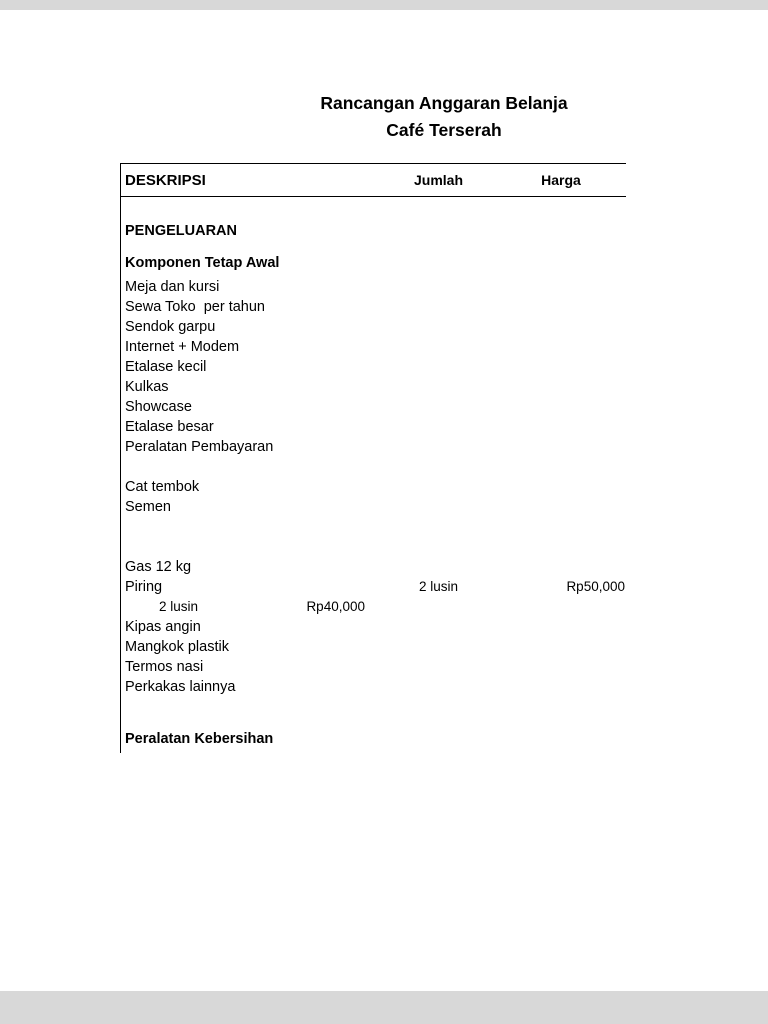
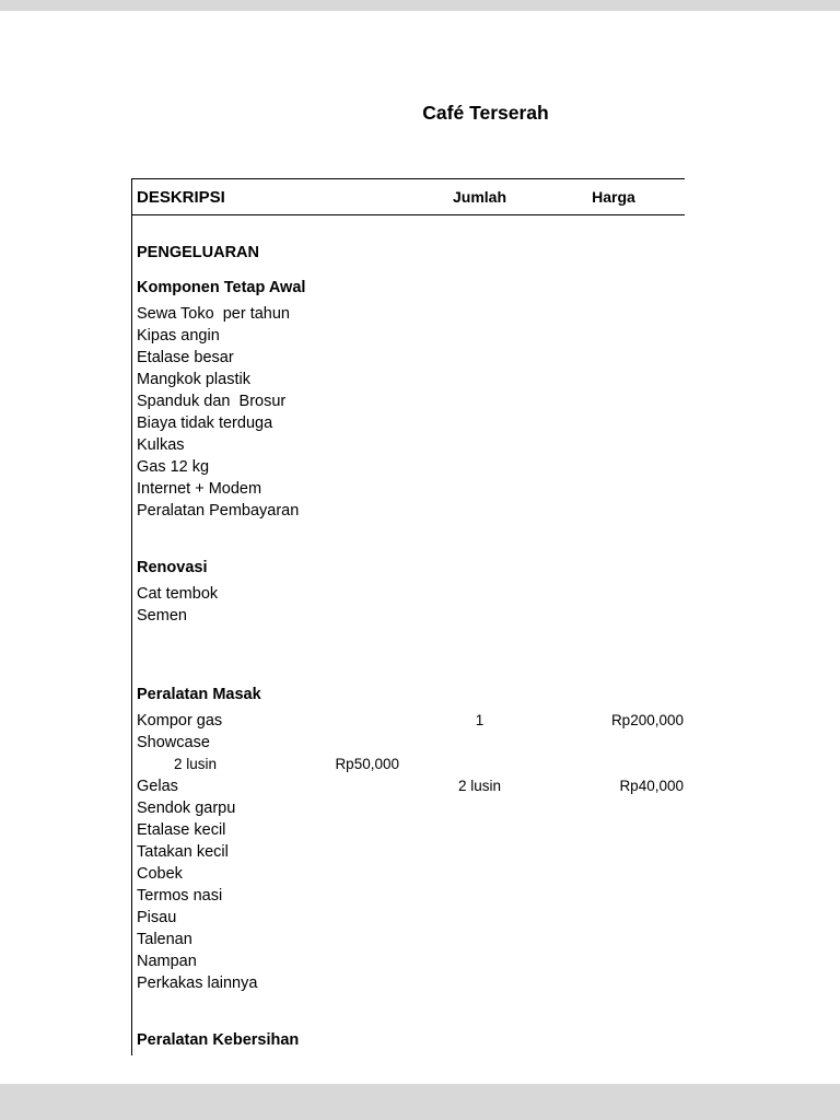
- Rancangan Anggaran Belanja
  Café Terserah
  DESKRIPSI
  Jumlah
  Harga
  PENGELUARAN
  Komponen Tetap Awal
- Meja dan kursi
  Sewa Toko per tahun
- Sendok garpu
+ Kipas angin
- Internet + Modem
+ Etalase besar
- Etalase kecil
+ Mangkok plastik
+ Spanduk dan Brosur
+ Biaya tidak terduga
  Kulkas
- Showcase
+ Gas 12 kg
- Etalase besar
+ Internet + Modem
  Peralatan Pembayaran
+ Renovasi
  Cat tembok
  Semen
+ Peralatan Masak
+ Kompor gas
+ 1
+ Rp200,000
- Gas 12 kg
+ Showcase
- Piring
  2 lusin
  Rp50,000
+ Gelas
  2 lusin
  Rp40,000
- Kipas angin
+ Sendok garpu
- Mangkok plastik
+ Etalase kecil
+ Tatakan kecil
+ Cobek
  Termos nasi
+ Pisau
+ Talenan
+ Nampan
  Perkakas lainnya
  Peralatan Kebersihan
